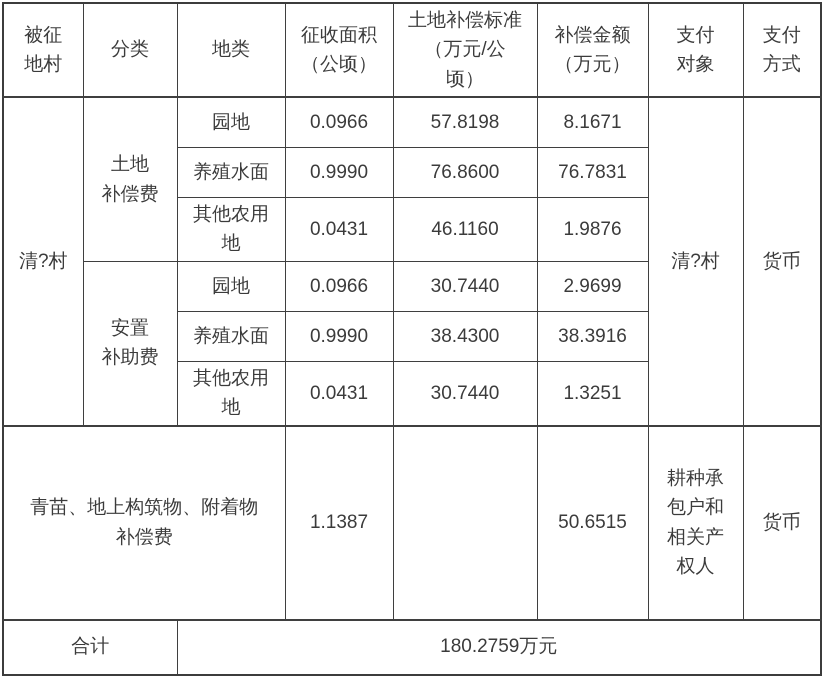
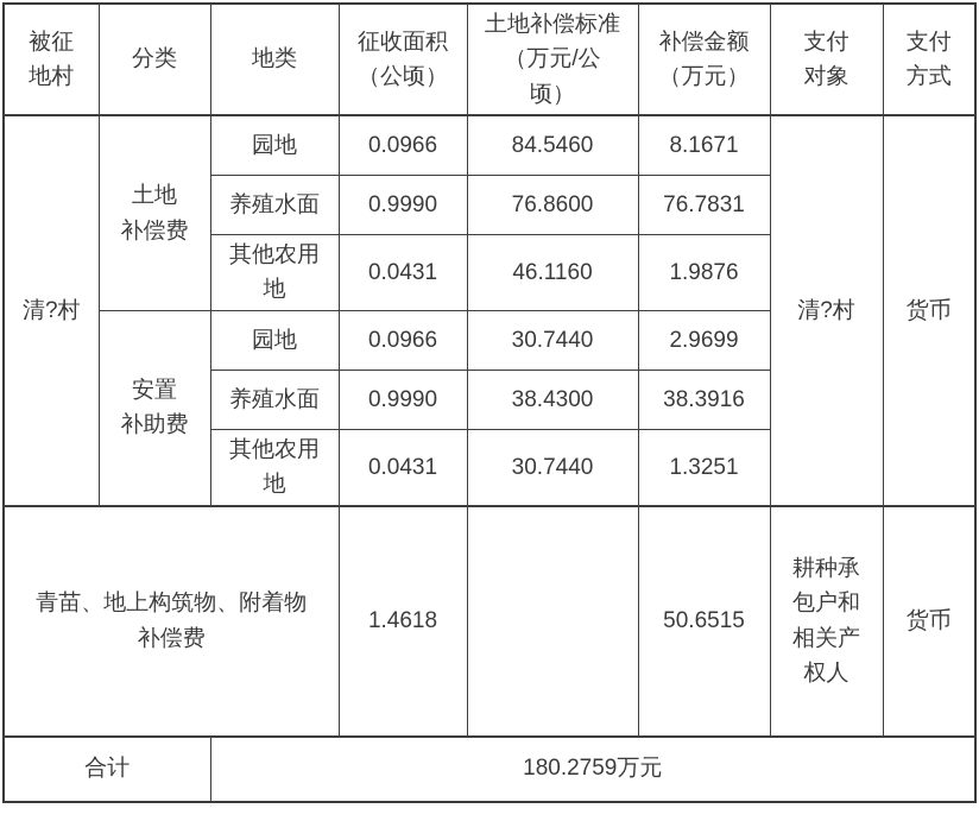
  被征 地村	分类	地类	征收面积 （公顷）	土地补偿标准 （万元/公 顷）	补偿金额 （万元）	支付 对象	支付 方式
- 清?村	土地 补偿费	园地	0.0966	57.8198	8.1671	清?村	货币
+ 清?村	土地 补偿费	园地	0.0966	84.5460	8.1671	清?村	货币
  养殖水面	0.9990	76.8600	76.7831
  其他农用 地	0.0431	46.1160	1.9876
  安置 补助费	园地	0.0966	30.7440	2.9699
  养殖水面	0.9990	38.4300	38.3916
  其他农用 地	0.0431	30.7440	1.3251
- 青苗、地上构筑物、附着物 补偿费	1.1387		50.6515	耕种承 包户和 相关产 权人	货币
+ 青苗、地上构筑物、附着物 补偿费	1.4618		50.6515	耕种承 包户和 相关产 权人	货币
  合计	180.2759万元
